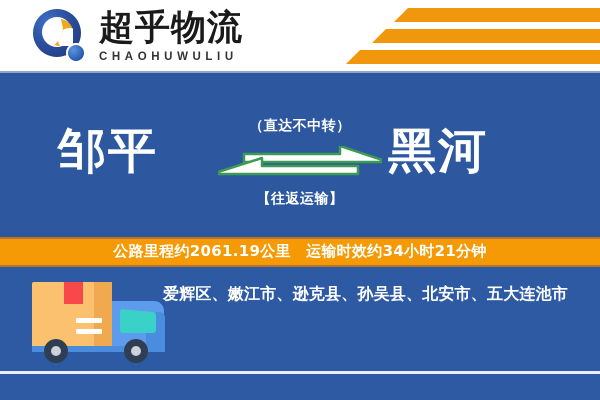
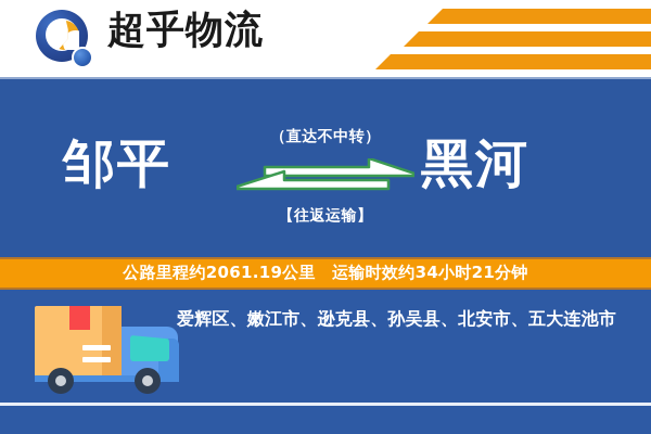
  超乎物流
- CHAOHUWULIU
  邹平
  黑河
  （直达不中转）
  【往返运输】
  公路里程约2061.19公里 运输时效约34小时21分钟
  爱辉区、嫩江市、逊克县、孙吴县、北安市、五大连池市
